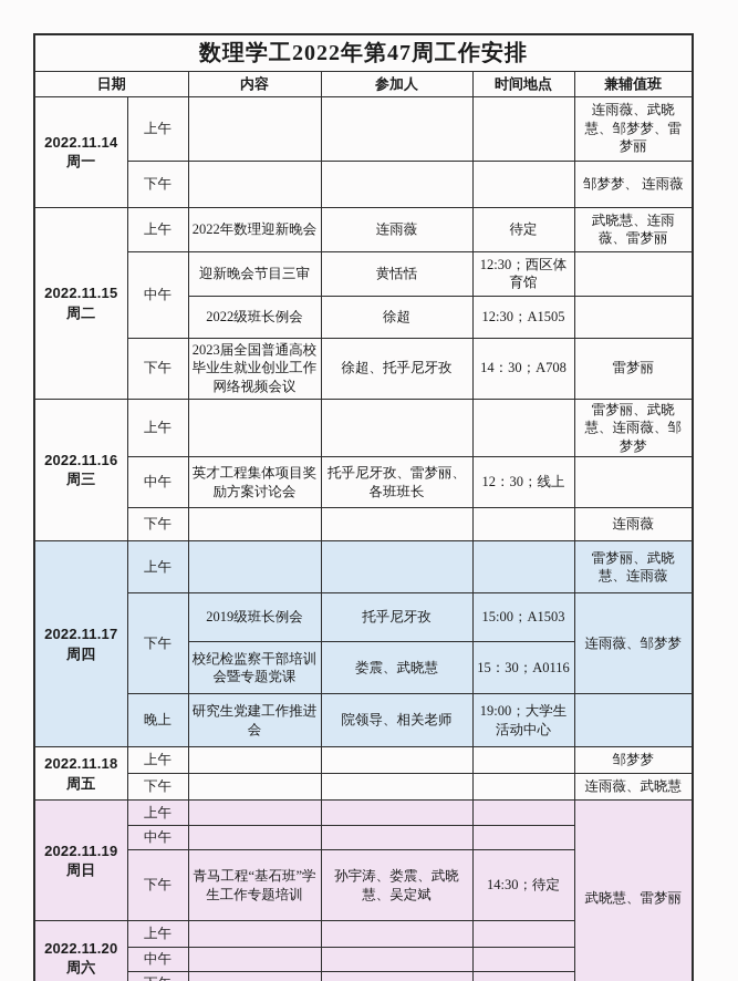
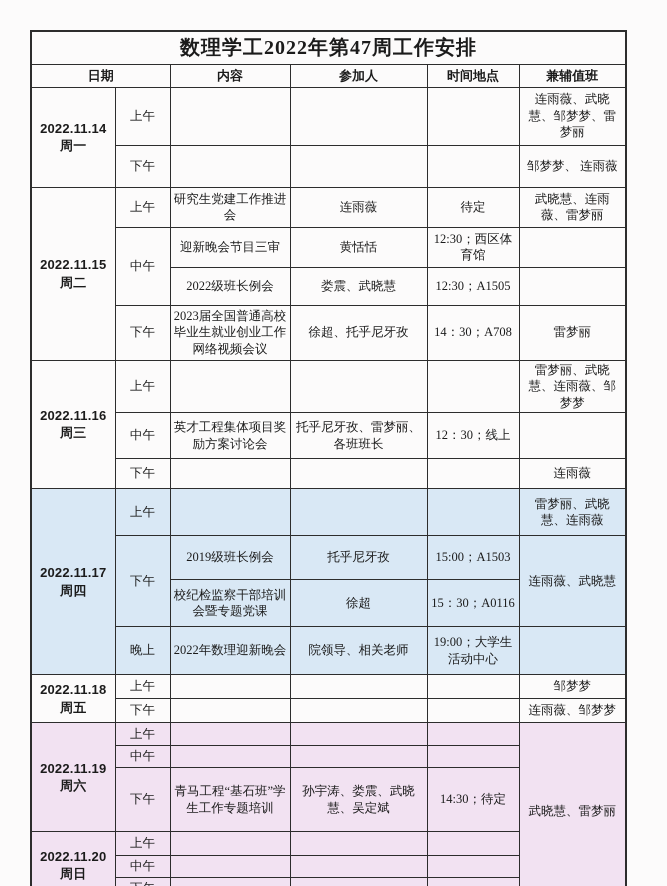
  数理学工2022年第47周工作安排
  日期	内容	参加人	时间地点	兼辅值班
  2022.11.14 周一	上午				连雨薇、武晓慧、邹梦梦、雷梦丽
  下午				邹梦梦、 连雨薇
- 2022.11.15 周二	上午	2022年数理迎新晚会	连雨薇	待定	武晓慧、连雨薇、雷梦丽
+ 2022.11.15 周二	上午	研究生党建工作推进会	连雨薇	待定	武晓慧、连雨薇、雷梦丽
  中午	迎新晚会节目三审	黄恬恬	12:30；西区体育馆
- 2022级班长例会	徐超	12:30；A1505
+ 2022级班长例会	娄震、武晓慧	12:30；A1505
  下午	2023届全国普通高校毕业生就业创业工作网络视频会议	徐超、托乎尼牙孜	14：30；A708	雷梦丽
  2022.11.16 周三	上午				雷梦丽、武晓慧、连雨薇、邹梦梦
  中午	英才工程集体项目奖励方案讨论会	托乎尼牙孜、雷梦丽、各班班长	12：30；线上
  下午				连雨薇
  2022.11.17 周四	上午				雷梦丽、武晓慧、连雨薇
- 下午	2019级班长例会	托乎尼牙孜	15:00；A1503	连雨薇、邹梦梦
+ 下午	2019级班长例会	托乎尼牙孜	15:00；A1503	连雨薇、武晓慧
- 校纪检监察干部培训会暨专题党课	娄震、武晓慧	15：30；A0116
+ 校纪检监察干部培训会暨专题党课	徐超	15：30；A0116
- 晚上	研究生党建工作推进会	院领导、相关老师	19:00；大学生活动中心
+ 晚上	2022年数理迎新晚会	院领导、相关老师	19:00；大学生活动中心
  2022.11.18 周五	上午				邹梦梦
- 下午				连雨薇、武晓慧
+ 下午				连雨薇、邹梦梦
- 2022.11.19 周日	上午				武晓慧、雷梦丽
+ 2022.11.19 周六	上午				武晓慧、雷梦丽
  中午
  下午	青马工程“基石班”学生工作专题培训	孙宇涛、娄震、武晓慧、吴定斌	14:30；待定
- 2022.11.20 周六	上午
+ 2022.11.20 周日	上午
  中午
